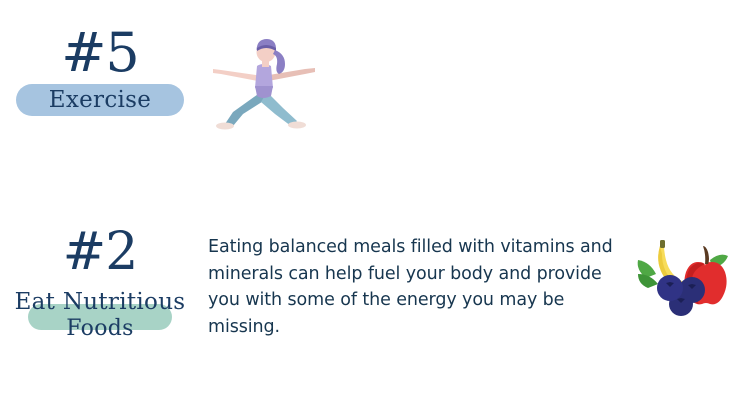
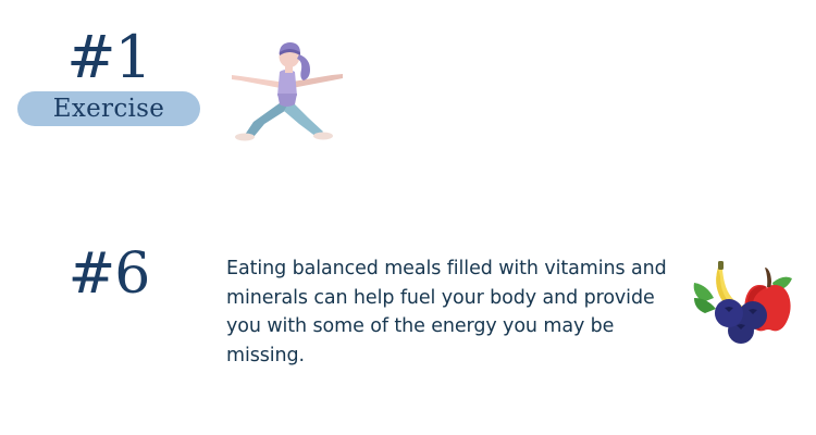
- #5
+ #1
  Exercise
- #2
+ #6
- Eat Nutritious
- Foods
  Eating balanced meals filled with vitamins and minerals can help fuel your body and provide you with some of the energy you may be missing.
